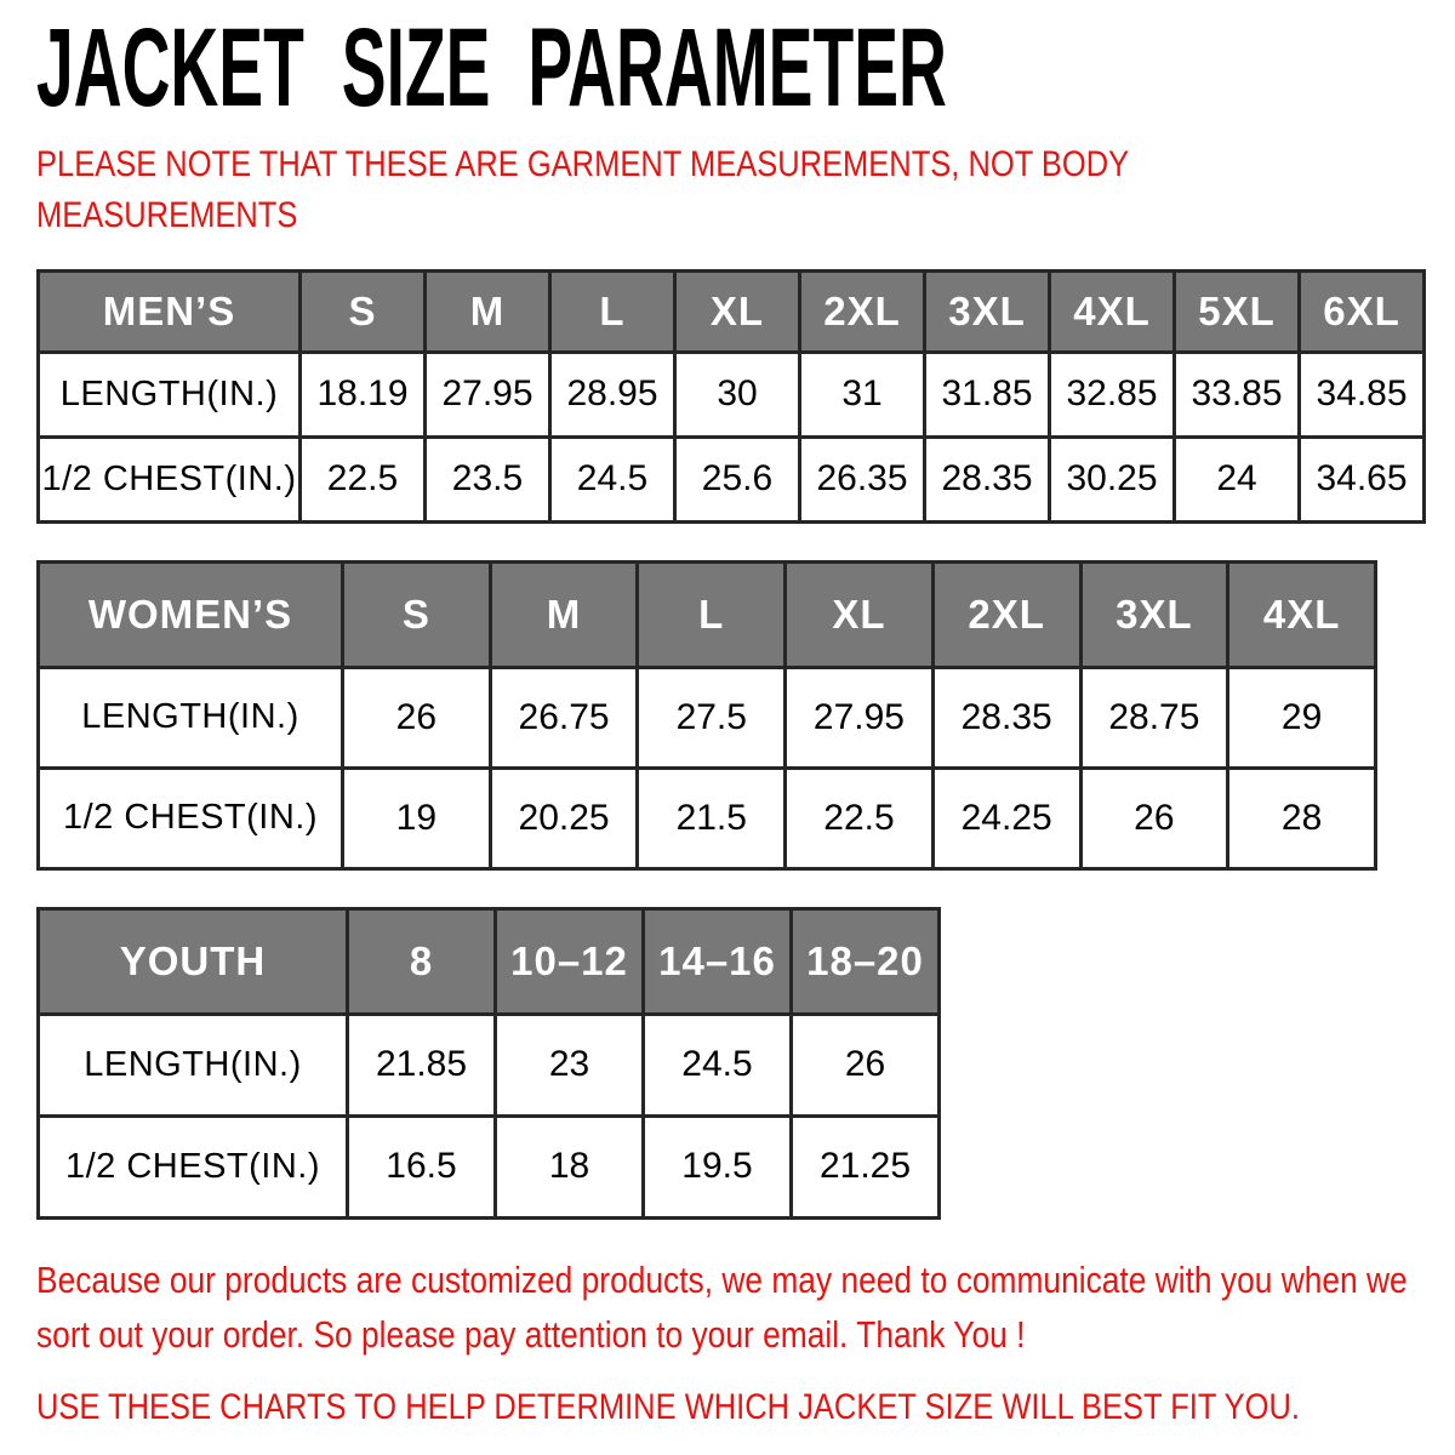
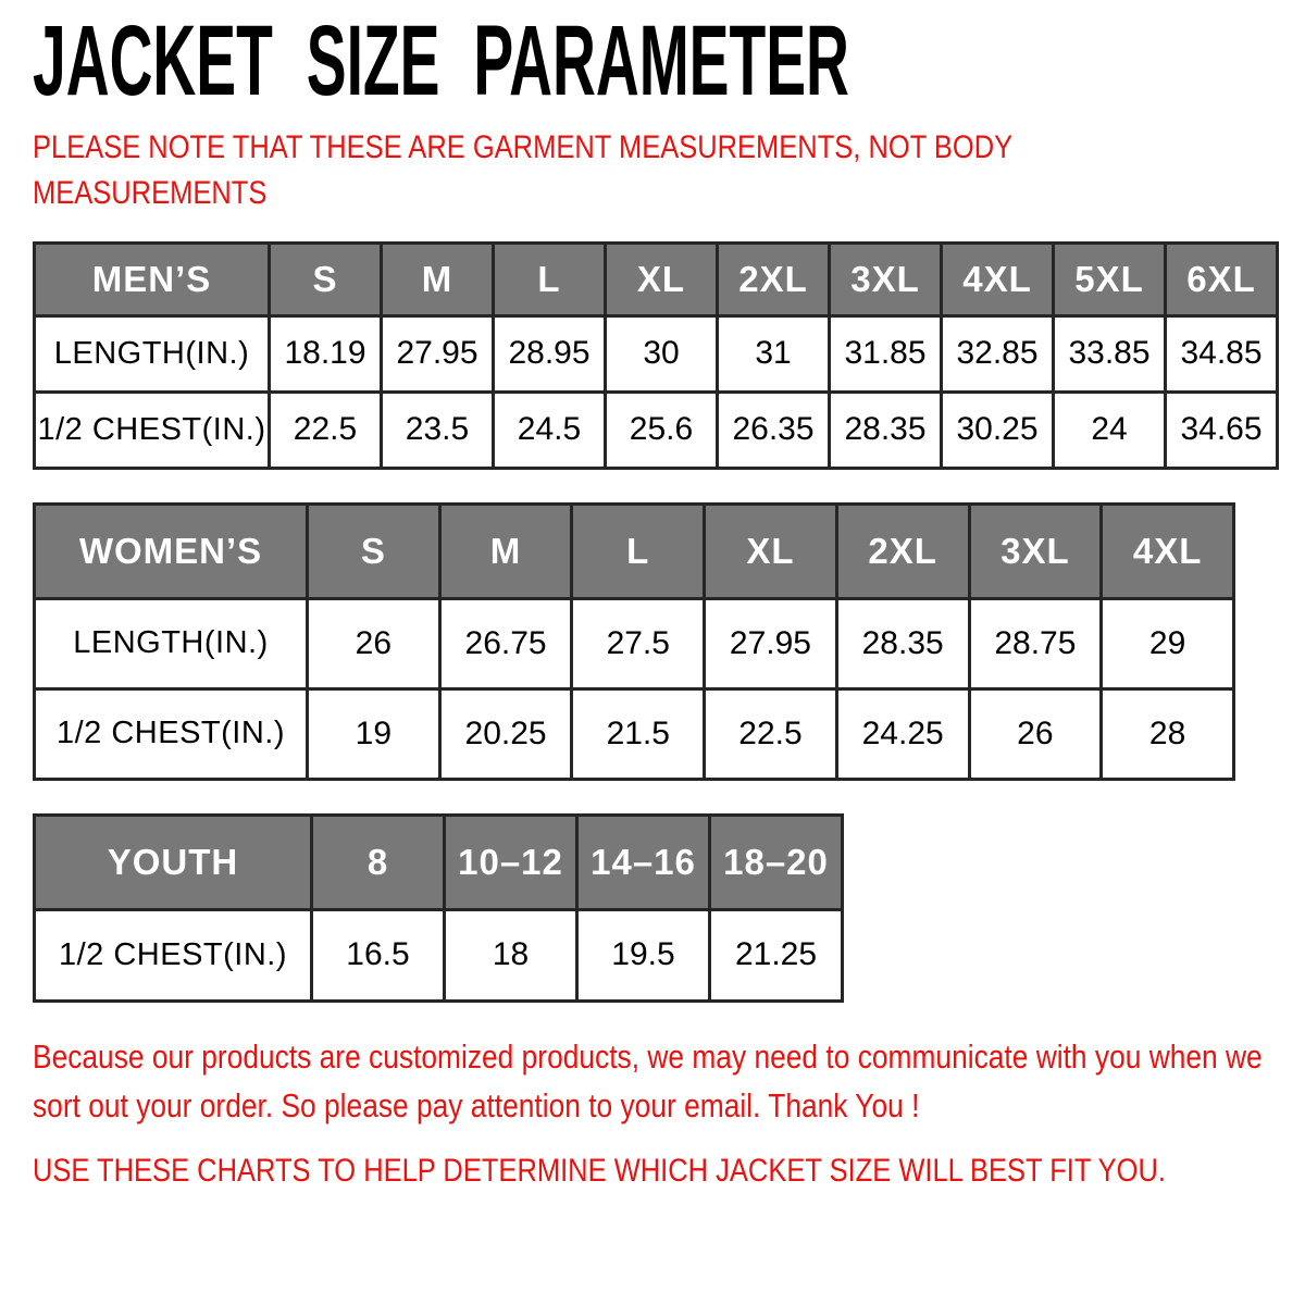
  JACKET SIZE PARAMETER
  PLEASE NOTE THAT THESE ARE GARMENT MEASUREMENTS, NOT BODY MEASUREMENTS
  MEN’S	S	M	L	XL	2XL	3XL	4XL	5XL	6XL
  LENGTH(IN.)	18.19	27.95	28.95	30	31	31.85	32.85	33.85	34.85
  1/2 CHEST(IN.)	22.5	23.5	24.5	25.6	26.35	28.35	30.25	24	34.65
  WOMEN’S	S	M	L	XL	2XL	3XL	4XL
  LENGTH(IN.)	26	26.75	27.5	27.95	28.35	28.75	29
  1/2 CHEST(IN.)	19	20.25	21.5	22.5	24.25	26	28
  YOUTH	8	10–12	14–16	18–20
- LENGTH(IN.)	21.85	23	24.5	26
  1/2 CHEST(IN.)	16.5	18	19.5	21.25
  Because our products are customized products, we may need to communicate with you when we sort out your order. So please pay attention to your email. Thank You !
  USE THESE CHARTS TO HELP DETERMINE WHICH JACKET SIZE WILL BEST FIT YOU.
